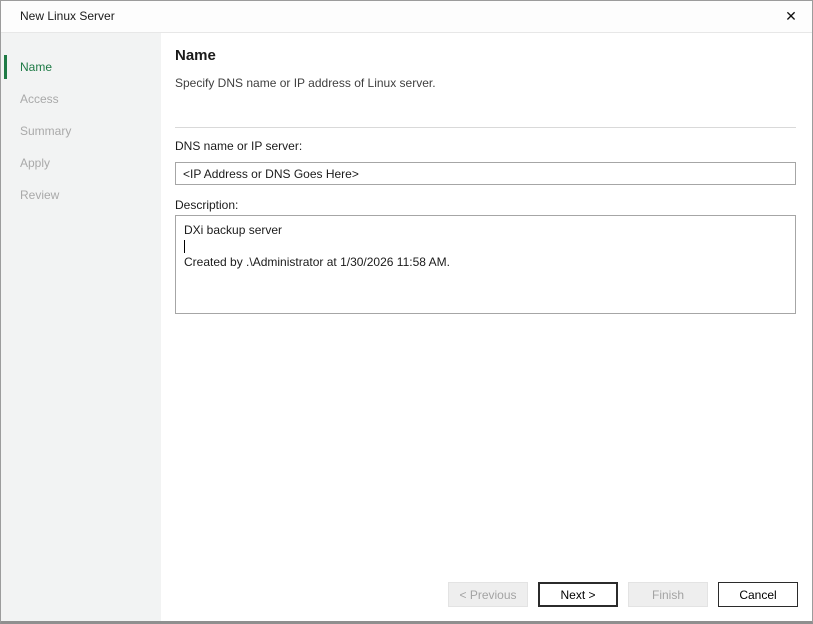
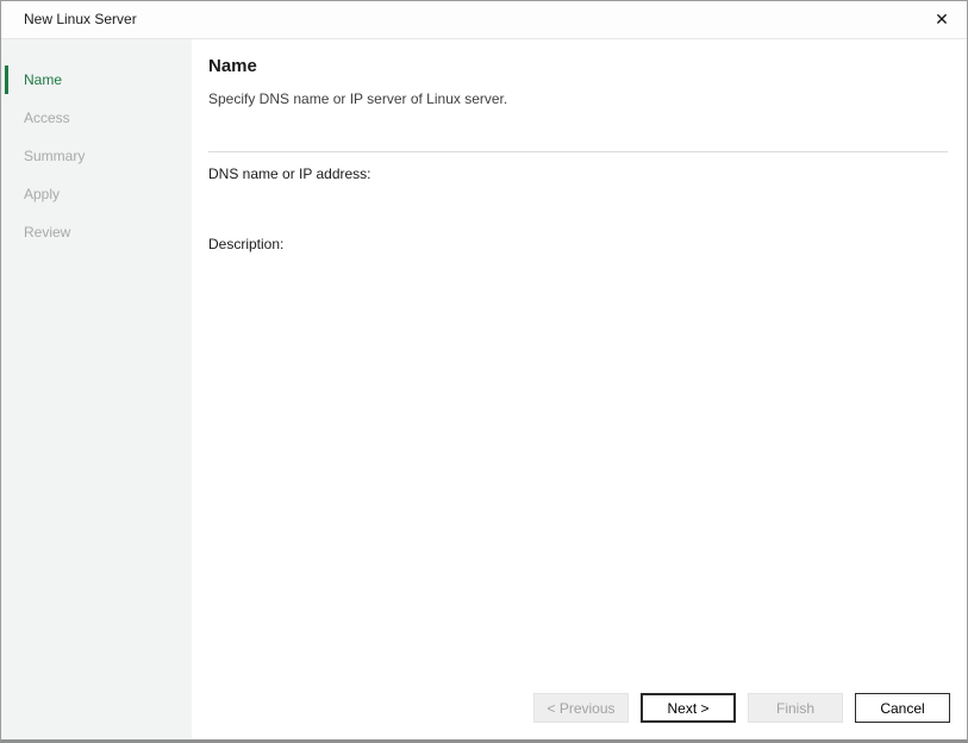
  New Linux Server
  ✕
  Name
  Access
  Summary
  Apply
  Review
  Name
- Specify DNS name or IP address of Linux server.
+ Specify DNS name or IP server of Linux server.
- DNS name or IP server:
+ DNS name or IP address:
- <IP Address or DNS Goes Here>
  Description:
- DXi backup server
- Created by .\Administrator at 1/30/2026 11:58 AM.
  < Previous
  Next >
  Finish
  Cancel
